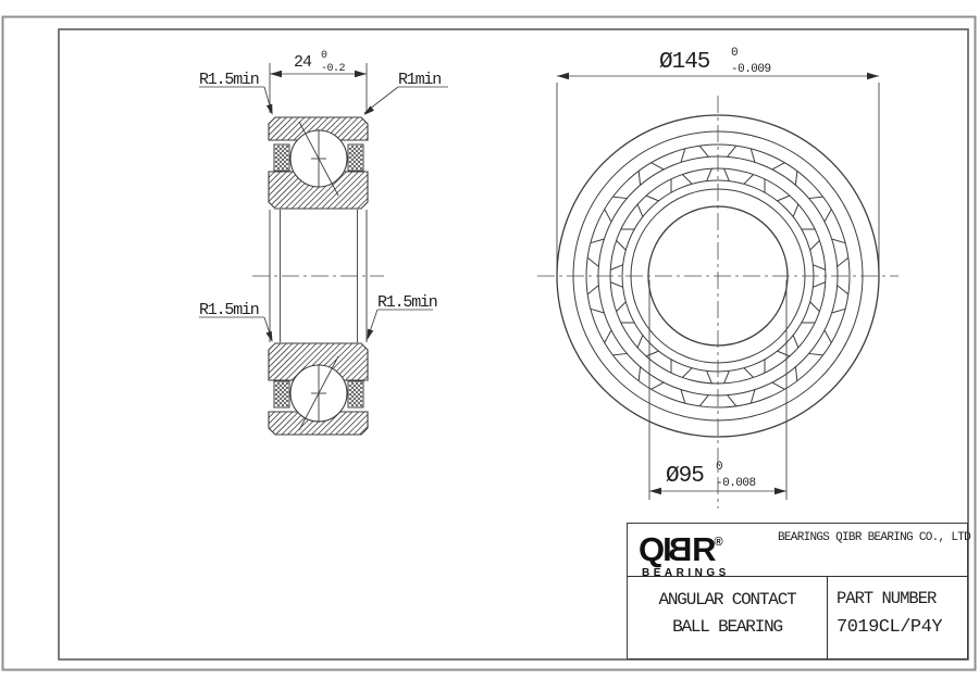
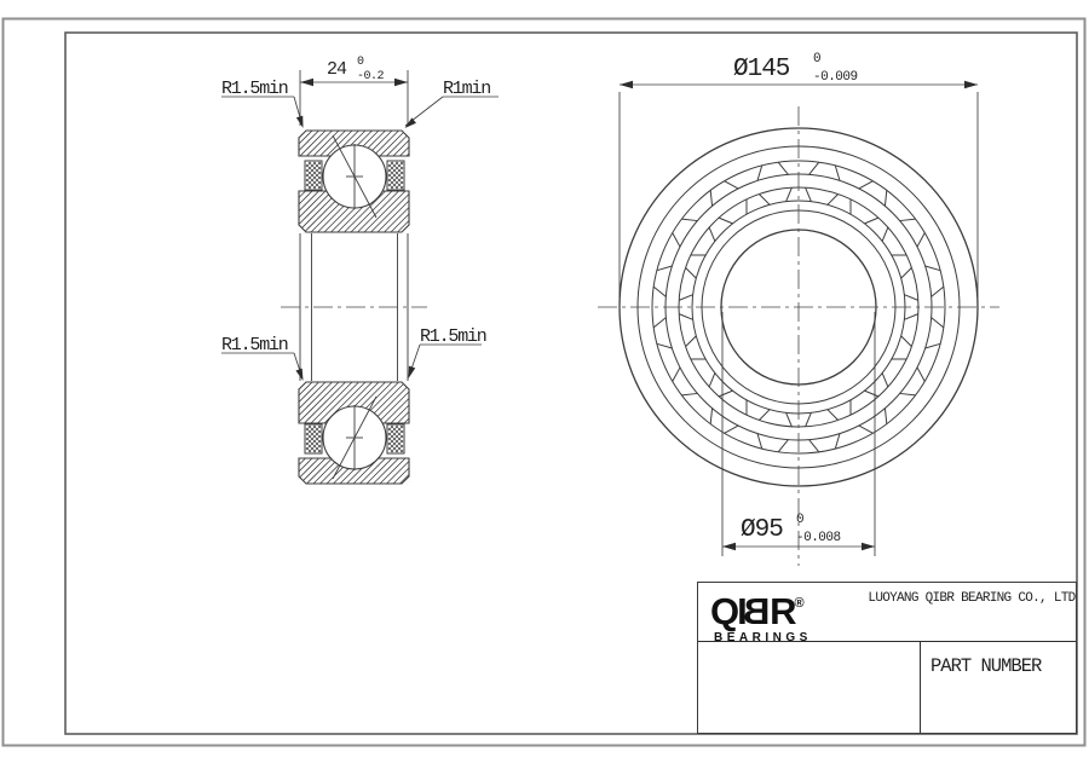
  24
  0
  -0.2
  R1.5min
  R1min
  R1.5min
  R1.5min
  Ø145
  0
  -0.009
  Ø95
  0
  -0.008
  BEARINGS
- BEARINGS QIBR BEARING CO., LTD
+ LUOYANG QIBR BEARING CO., LTD
- ANGULAR CONTACT
- BALL BEARING
  PART NUMBER
- 7019CL/P4Y
